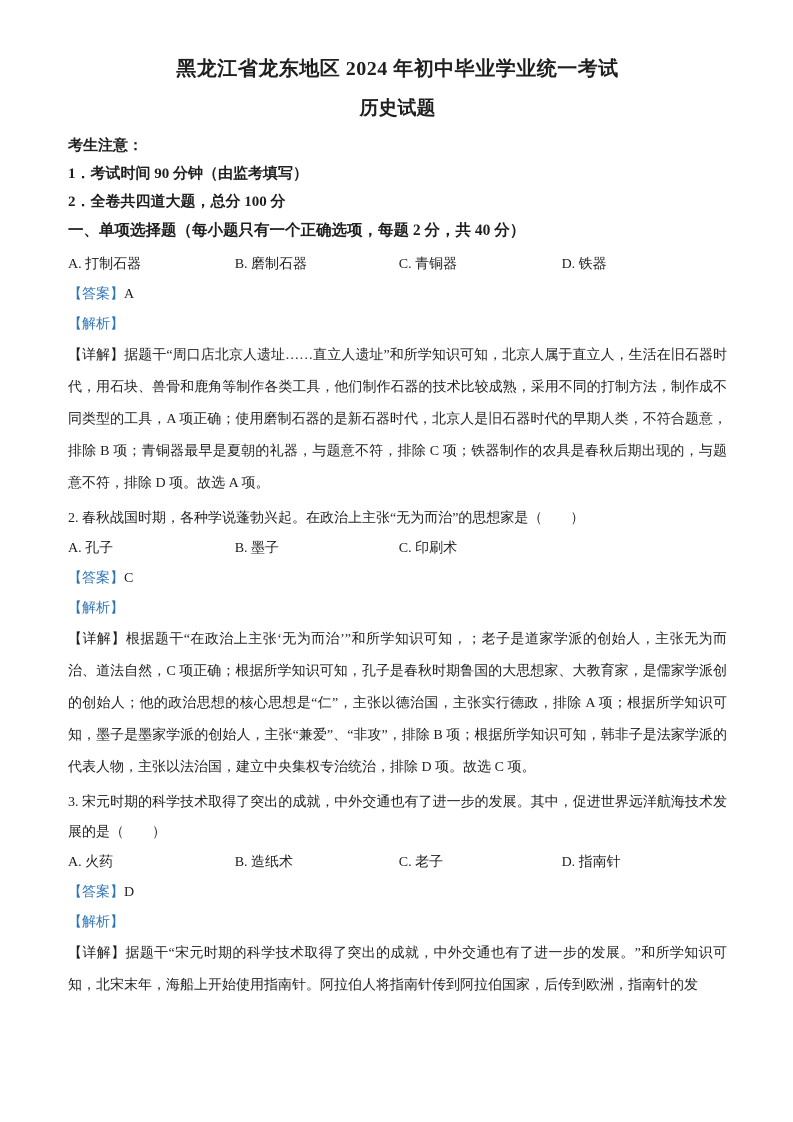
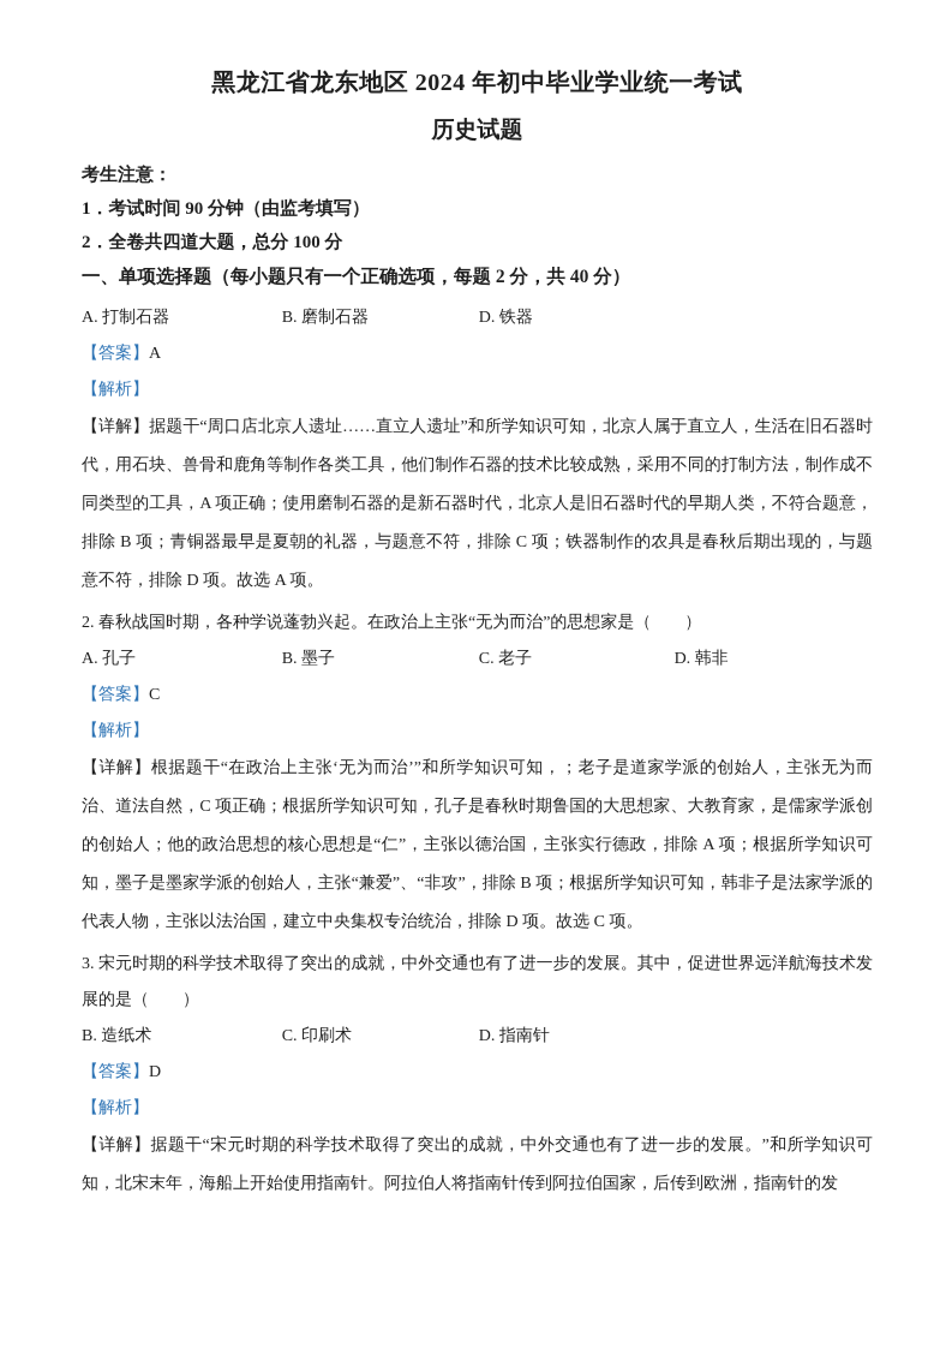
  黑龙江省龙东地区 2024 年初中毕业学业统一考试
  历史试题
  考生注意：
  1．考试时间 90 分钟（由监考填写）
  2．全卷共四道大题，总分 100 分
  一、单项选择题（每小题只有一个正确选项，每题 2 分，共 40 分）
  A. 打制石器
  B. 磨制石器
- C. 青铜器
  D. 铁器
  【答案】A
  【解析】
  【详解】据题干“周口店北京人遗址……直立人遗址”和所学知识可知，北京人属于直立人，生活在旧石器时代，用石块、兽骨和鹿角等制作各类工具，他们制作石器的技术比较成熟，采用不同的打制方法，制作成不同类型的工具，A 项正确；使用磨制石器的是新石器时代，北京人是旧石器时代的早期人类，不符合题意，排除 B 项；青铜器最早是夏朝的礼器，与题意不符，排除 C 项；铁器制作的农具是春秋后期出现的，与题意不符，排除 D 项。故选 A 项。
  2. 春秋战国时期，各种学说蓬勃兴起。在政治上主张“无为而治”的思想家是（ ）
  A. 孔子
  B. 墨子
- C. 印刷术
+ C. 老子
+ D. 韩非
  【答案】C
  【解析】
  【详解】根据题干“在政治上主张‘无为而治’”和所学知识可知，；老子是道家学派的创始人，主张无为而治、道法自然，C 项正确；根据所学知识可知，孔子是春秋时期鲁国的大思想家、大教育家，是儒家学派创的创始人；他的政治思想的核心思想是“仁”，主张以德治国，主张实行德政，排除 A 项；根据所学知识可知，墨子是墨家学派的创始人，主张“兼爱”、“非攻”，排除 B 项；根据所学知识可知，韩非子是法家学派的代表人物，主张以法治国，建立中央集权专治统治，排除 D 项。故选 C 项。
  3. 宋元时期的科学技术取得了突出的成就，中外交通也有了进一步的发展。其中，促进世界远洋航海技术发展的是（ ）
- A. 火药
  B. 造纸术
- C. 老子
+ C. 印刷术
  D. 指南针
  【答案】D
  【解析】
  【详解】据题干“宋元时期的科学技术取得了突出的成就，中外交通也有了进一步的发展。”和所学知识可知，北宋末年，海船上开始使用指南针。阿拉伯人将指南针传到阿拉伯国家，后传到欧洲，指南针的发
